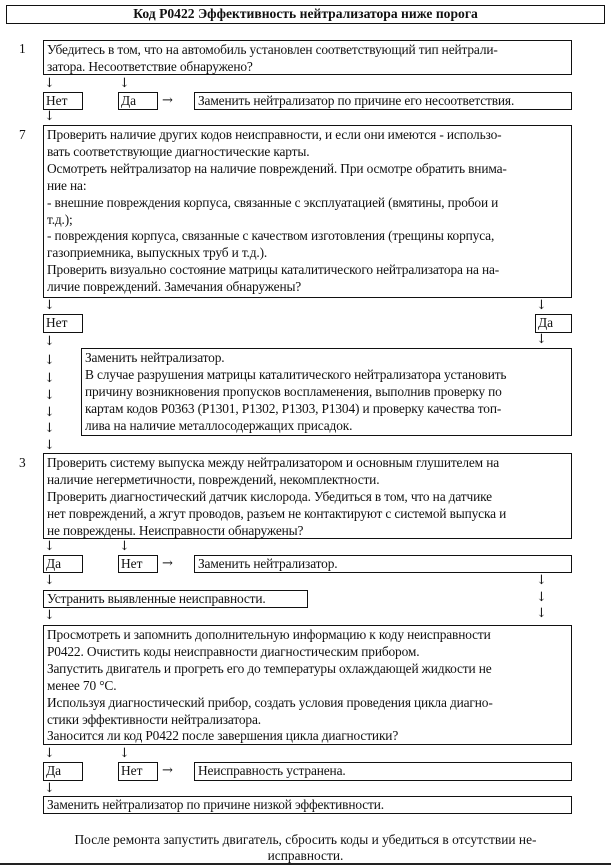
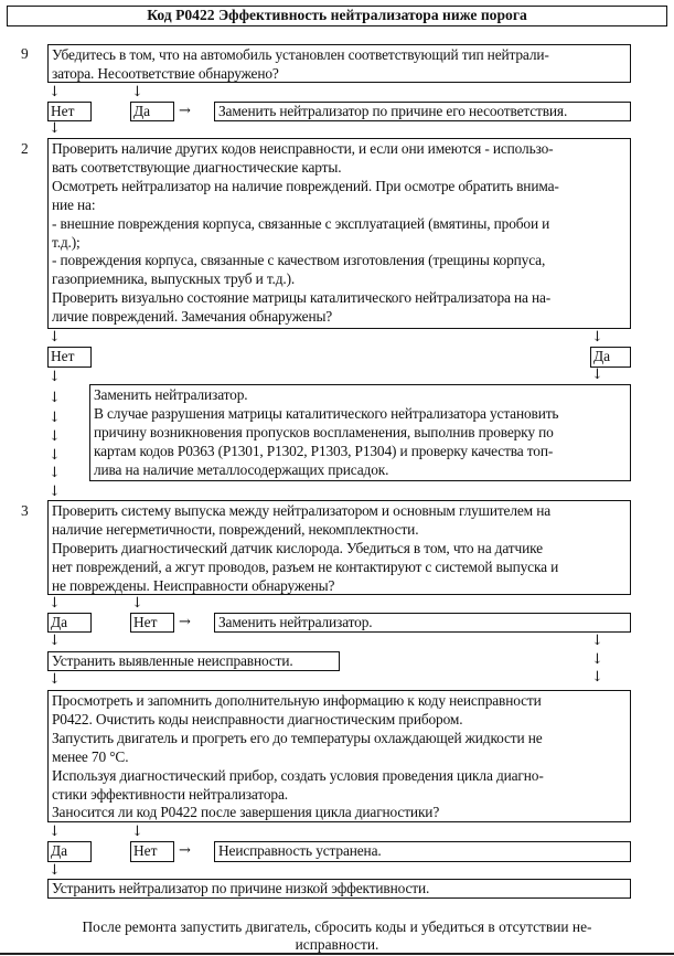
  Код P0422 Эффективность нейтрализатора ниже порога
- 1
+ 9
  Убедитесь в том, что на автомобиль установлен соответствующий тип нейтрали-
  затора. Несоответствие обнаружено?
  ↓
  ↓
  Нет
  Да
  →
  Заменить нейтрализатор по причине его несоответствия.
  ↓
- 7
+ 2
  Проверить наличие других кодов неисправности, и если они имеются - использо-
  вать соответствующие диагностические карты.
  Осмотреть нейтрализатор на наличие повреждений. При осмотре обратить внима-
  ние на:
  - внешние повреждения корпуса, связанные с эксплуатацией (вмятины, пробои и
  т.д.);
  - повреждения корпуса, связанные с качеством изготовления (трещины корпуса,
  газоприемника, выпускных труб и т.д.).
  Проверить визуально состояние матрицы каталитического нейтрализатора на на-
  личие повреждений. Замечания обнаружены?
  ↓
  ↓
  Нет
  Да
  ↓
  ↓
  ↓
  ↓
  ↓
  ↓
  ↓
  ↓
  Заменить нейтрализатор.
  В случае разрушения матрицы каталитического нейтрализатора установить
  причину возникновения пропусков воспламенения, выполнив проверку по
  картам кодов P0363 (P1301, P1302, P1303, P1304) и проверку качества топ-
  лива на наличие металлосодержащих присадок.
  3
  Проверить систему выпуска между нейтрализатором и основным глушителем на
  наличие негерметичности, повреждений, некомплектности.
  Проверить диагностический датчик кислорода. Убедиться в том, что на датчике
  нет повреждений, а жгут проводов, разъем не контактируют с системой выпуска и
  не повреждены. Неисправности обнаружены?
  ↓
  ↓
  Да
  Нет
  →
  Заменить нейтрализатор.
  ↓
  ↓
  ↓
  ↓
  Устранить выявленные неисправности.
  ↓
  Просмотреть и запомнить дополнительную информацию к коду неисправности
  P0422. Очистить коды неисправности диагностическим прибором.
  Запустить двигатель и прогреть его до температуры охлаждающей жидкости не
  менее 70 °С.
  Используя диагностический прибор, создать условия проведения цикла диагно-
  стики эффективности нейтрализатора.
  Заносится ли код P0422 после завершения цикла диагностики?
  ↓
  ↓
  Да
  Нет
  →
  Неисправность устранена.
  ↓
- Заменить нейтрализатор по причине низкой эффективности.
+ Устранить нейтрализатор по причине низкой эффективности.
  После ремонта запустить двигатель, сбросить коды и убедиться в отсутствии не-
  исправности.
